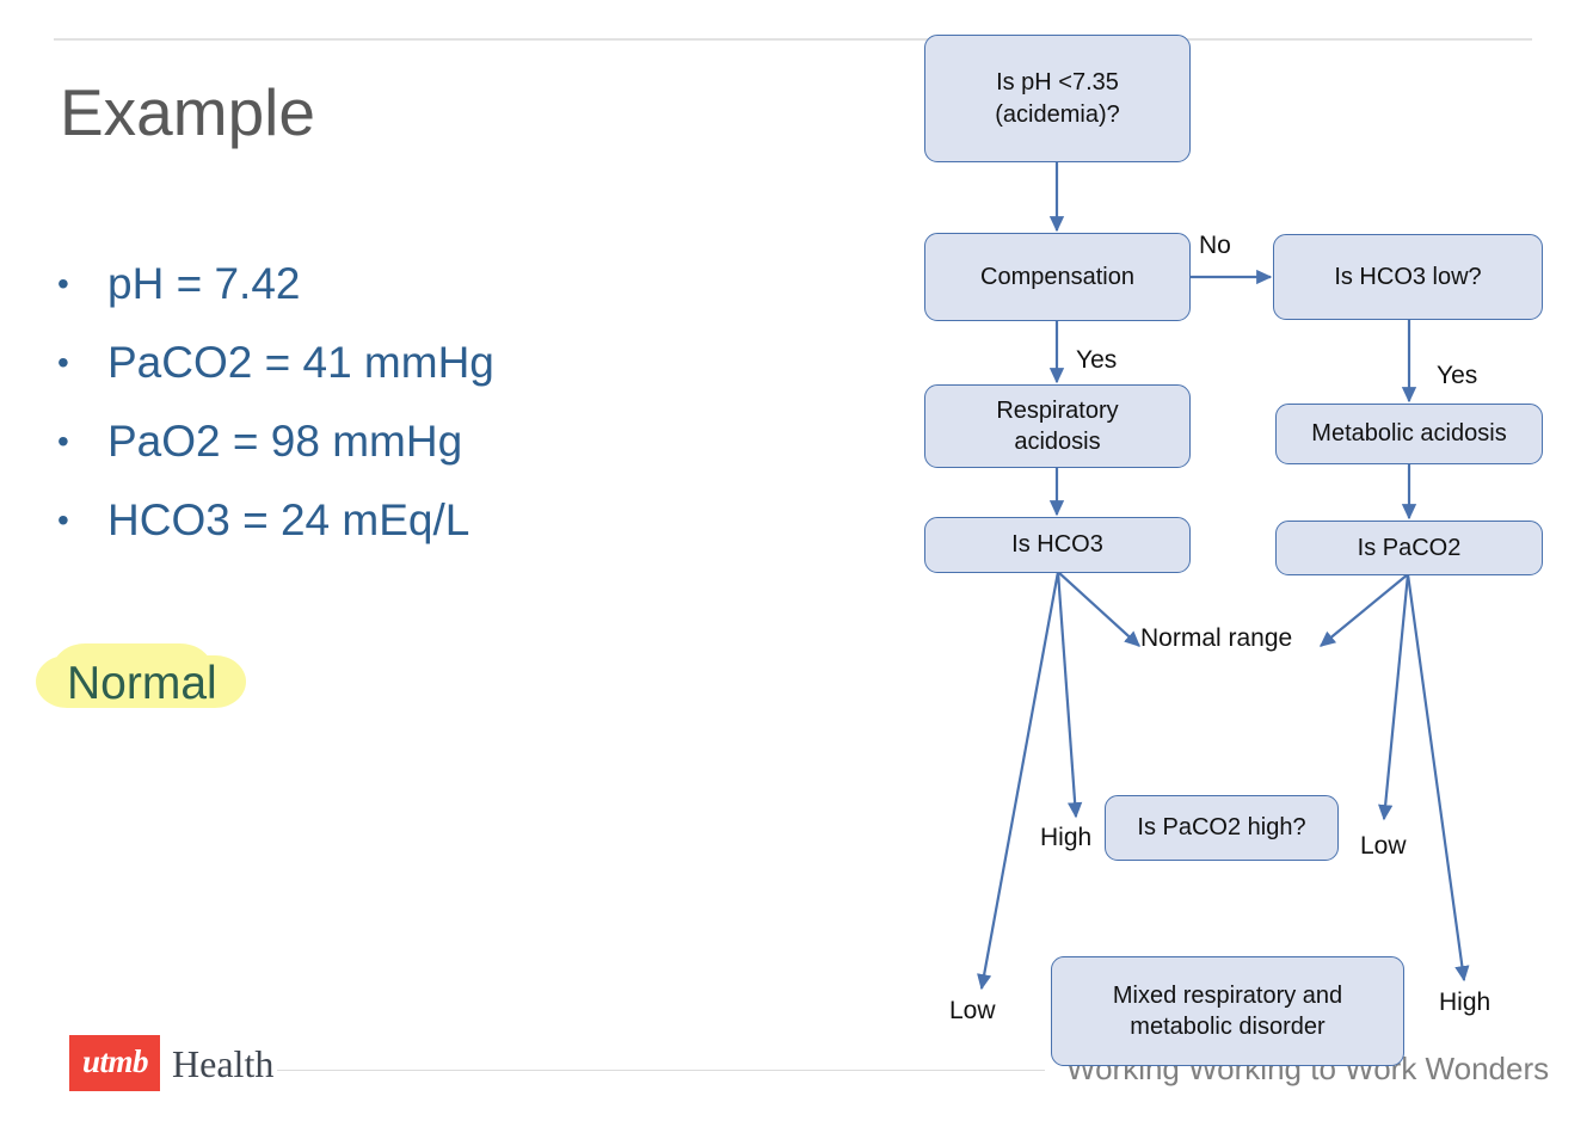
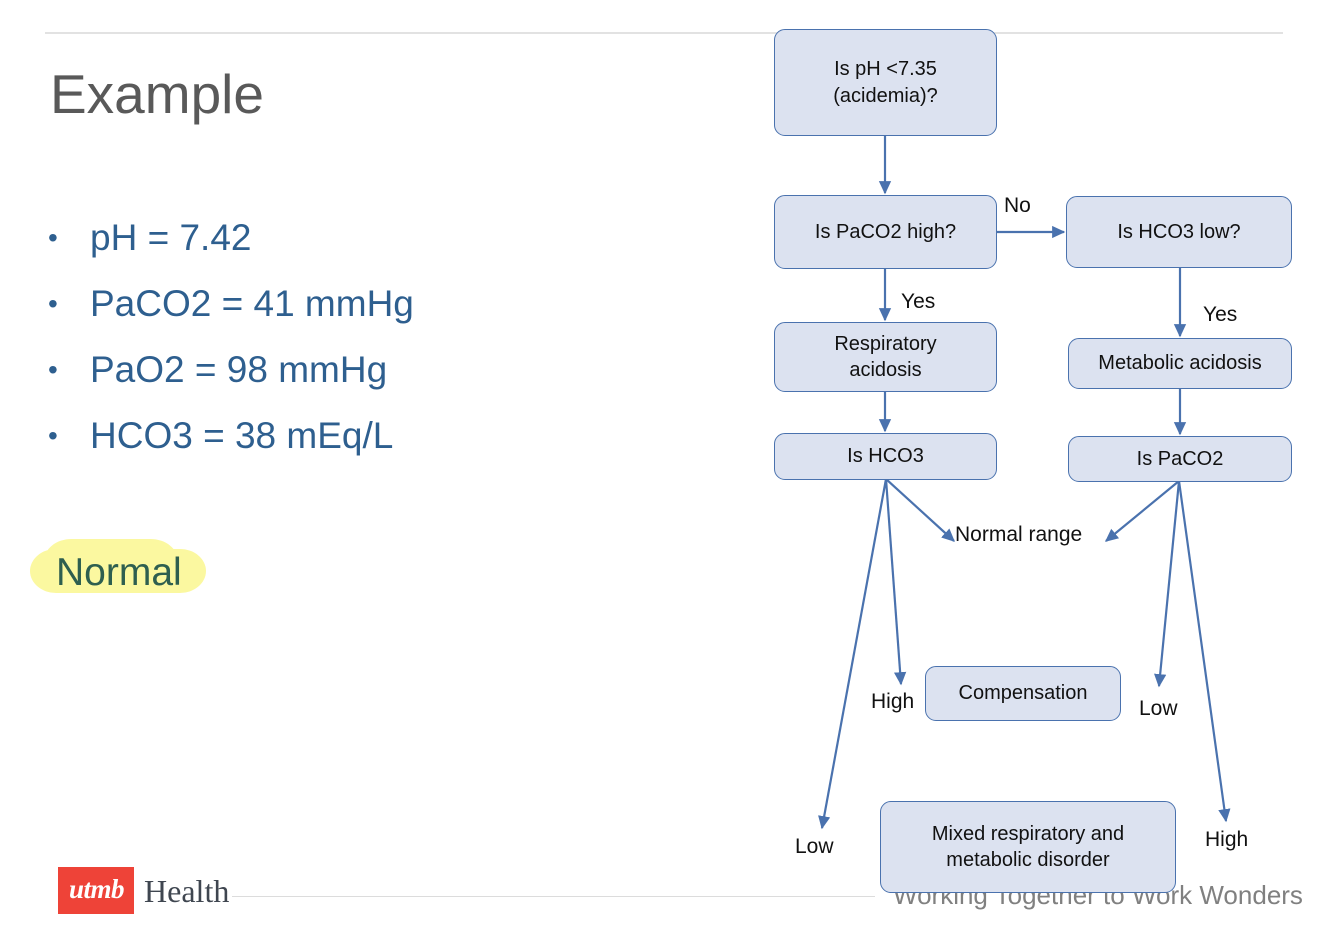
  Example
  •
  pH = 7.42
  •
  PaCO2 = 41 mmHg
  •
  PaO2 = 98 mmHg
  •
- HCO3 = 24 mEq/L
+ HCO3 = 38 mEq/L
  Normal
  utmb
  Health
- Working Working to Work Wonders
+ Working Together to Work Wonders
  Is pH <7.35
  (acidemia)?
- Compensation
+ Is PaCO2 high?
  Is HCO3 low?
  Respiratory
  acidosis
  Metabolic acidosis
  Is HCO3
  Is PaCO2
- Is PaCO2 high?
+ Compensation
  Mixed respiratory and
  metabolic disorder
  No
  Yes
  Yes
  Normal range
  High
  Low
  Low
  High
